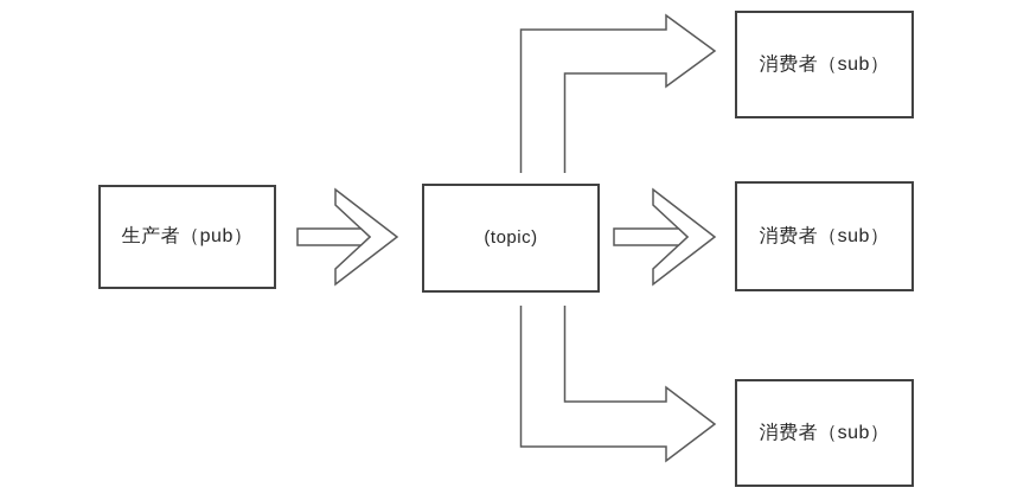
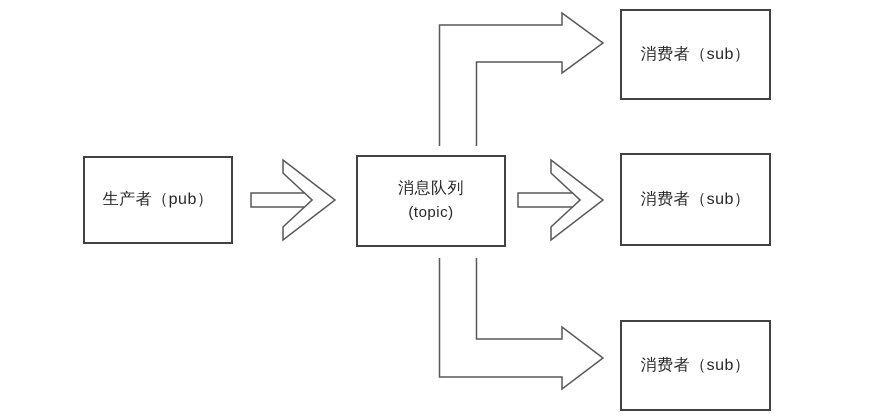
  生产者（pub）
+ 消息队列
  (topic)
  消费者（sub）
  消费者（sub）
  消费者（sub）
